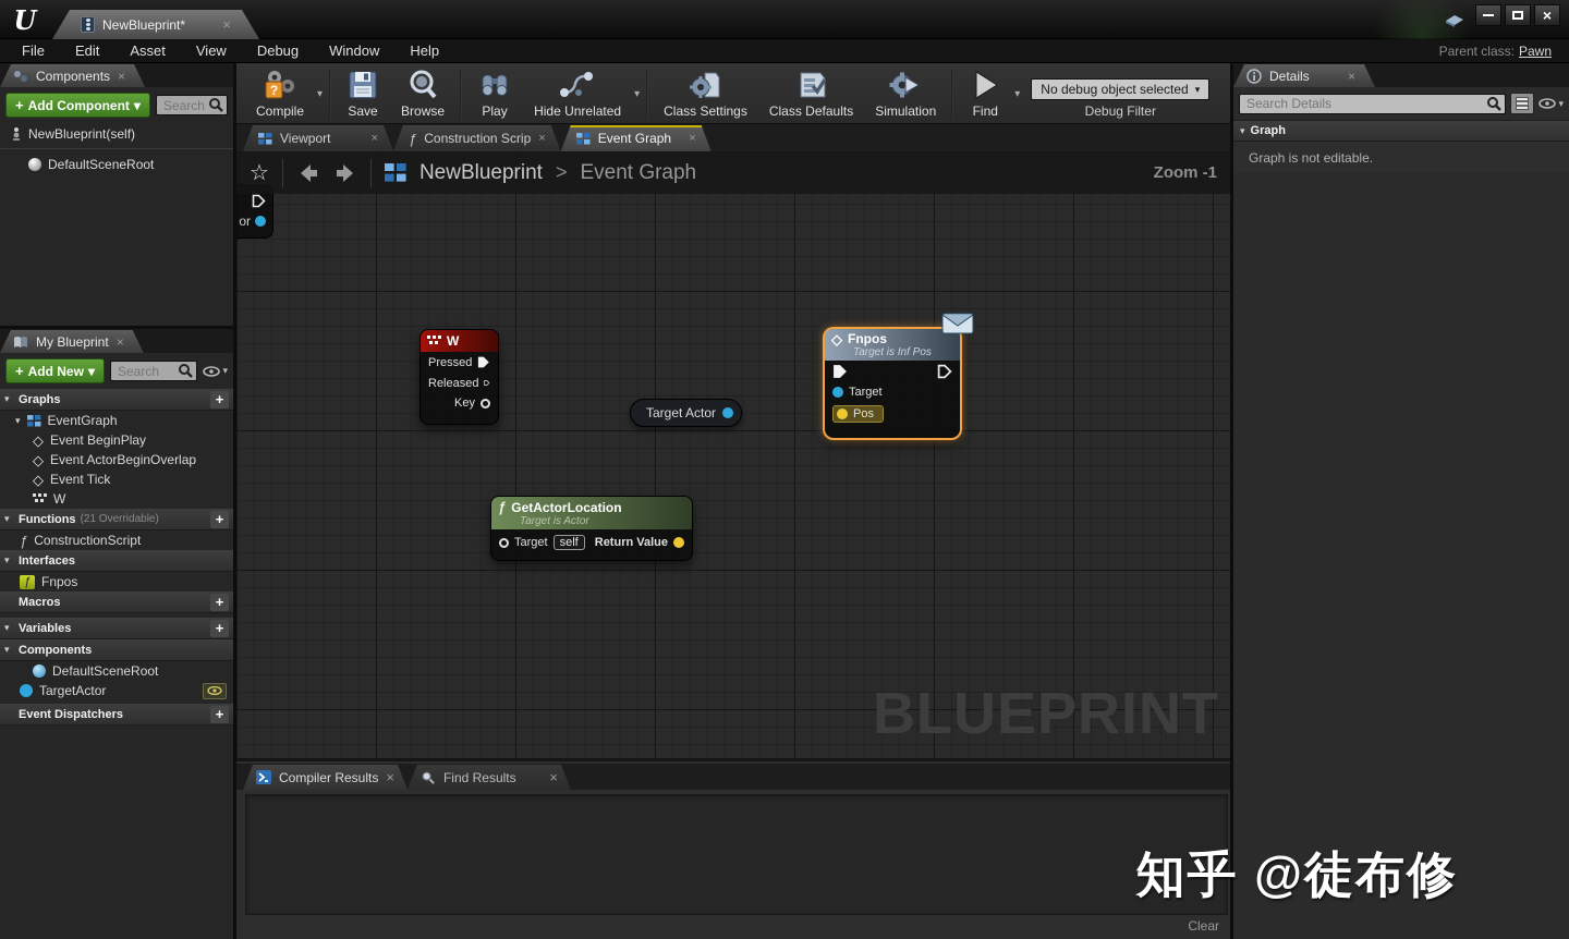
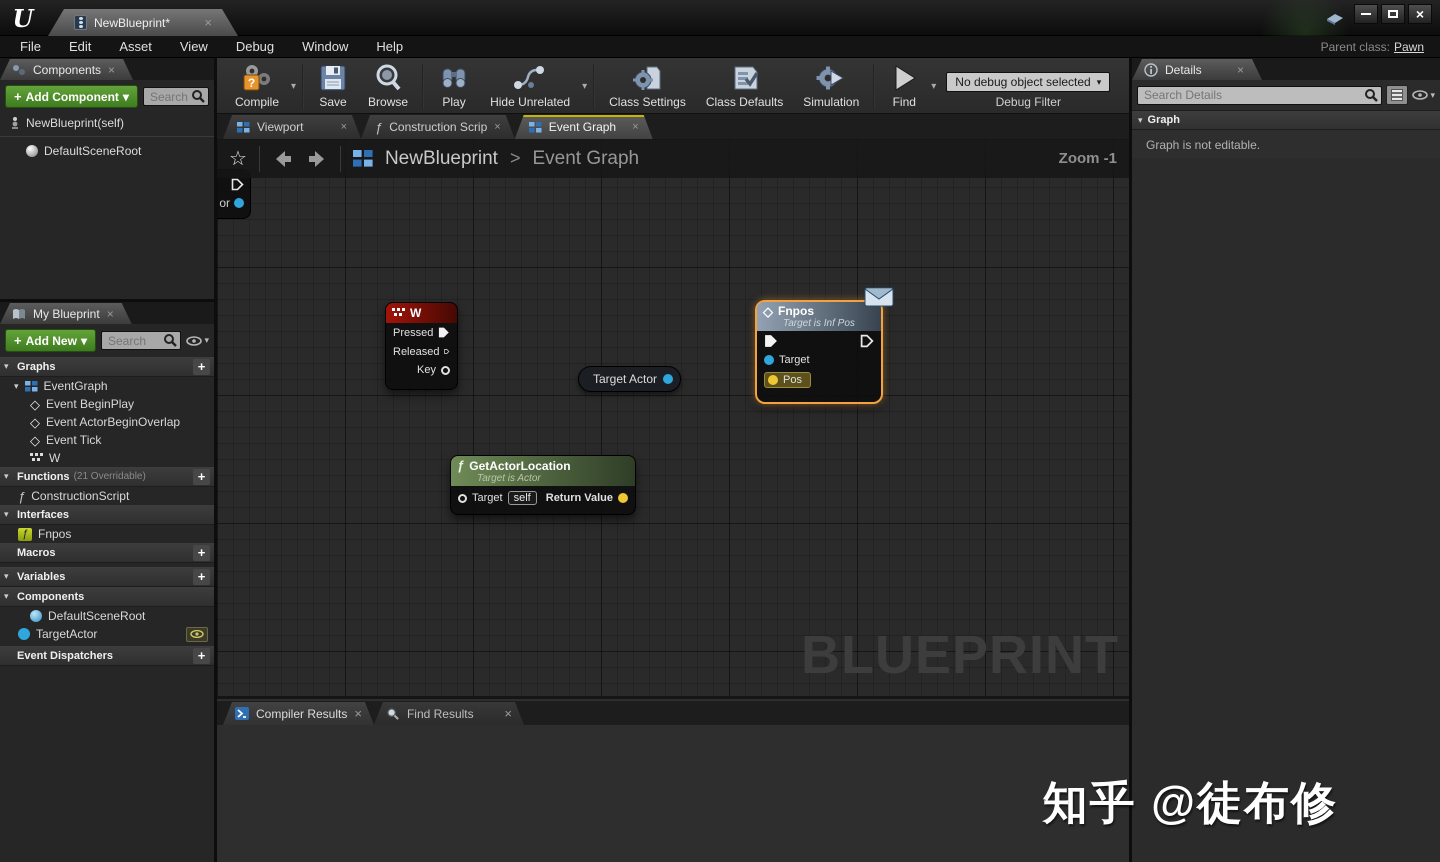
  U
  NewBlueprint*
  ×
  ×
  File
  Edit
  Asset
  View
  Debug
  Window
  Help
  Parent class: Pawn
  Components
  ×
  +
  Add Component
  ▾
  Search
  NewBlueprint(self)
  DefaultSceneRoot
  My Blueprint
  ×
  +
  Add New
  ▾
  Search
  ▾
  ▾
  Graphs
  +
  ▾
  EventGraph
  ◇
  Event BeginPlay
  ◇
  Event ActorBeginOverlap
  ◇
  Event Tick
  W
  ▾
  Functions
  (21 Overridable)
  +
  ƒ
  ConstructionScript
  ▾
  Interfaces
  ƒ
  Fnpos
  Macros
  +
  ▾
  Variables
  +
  ▾
  Components
  DefaultSceneRoot
  TargetActor
  Event Dispatchers
  +
  ?
  Compile
  ▾
  Save
  Browse
  Play
  Hide Unrelated
  ▾
  Class Settings
  Class Defaults
  Simulation
  Find
  ▾
  No debug object selected
  ▾
  Debug Filter
  Viewport
  ×
  ƒ
  Construction Scrip
  ×
  Event Graph
  ×
  ☆
  NewBlueprint
  >
  Event Graph
  Zoom -1
  BLUEPRINT
  or
  W
  Pressed
  Released
  Key
  Target Actor
  ◇
  Fnpos
  Target is Inf Pos
  Target
  Pos
  ƒ
  GetActorLocation
  Target is Actor
  Target
  self
  Return Value
  Compiler Results
  ×
  Find Results
  ×
- Clear
  Details
  ×
  Search Details
  ▾
  ▾
  Graph
  Graph is not editable.
  知乎 @徒布修
